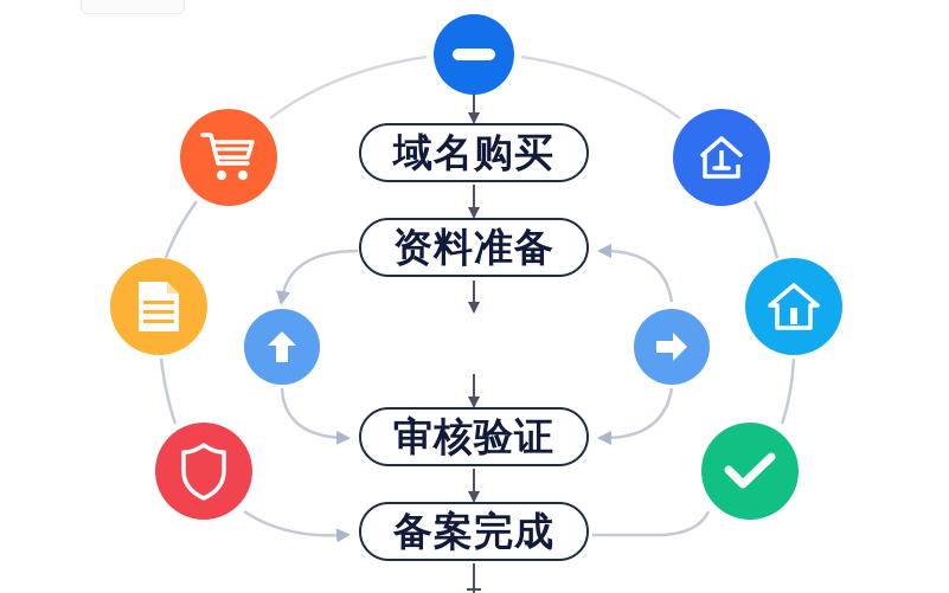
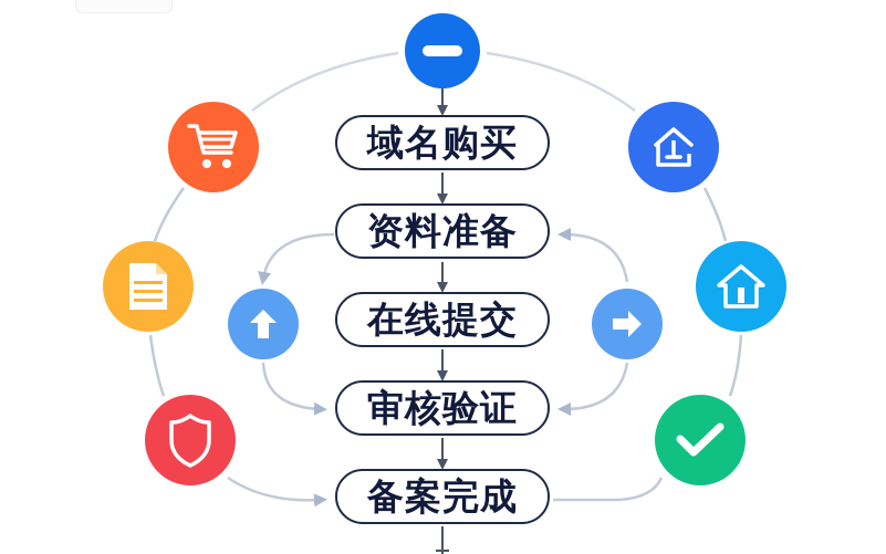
  域名购买
  资料准备
+ 在线提交
  审核验证
  备案完成
